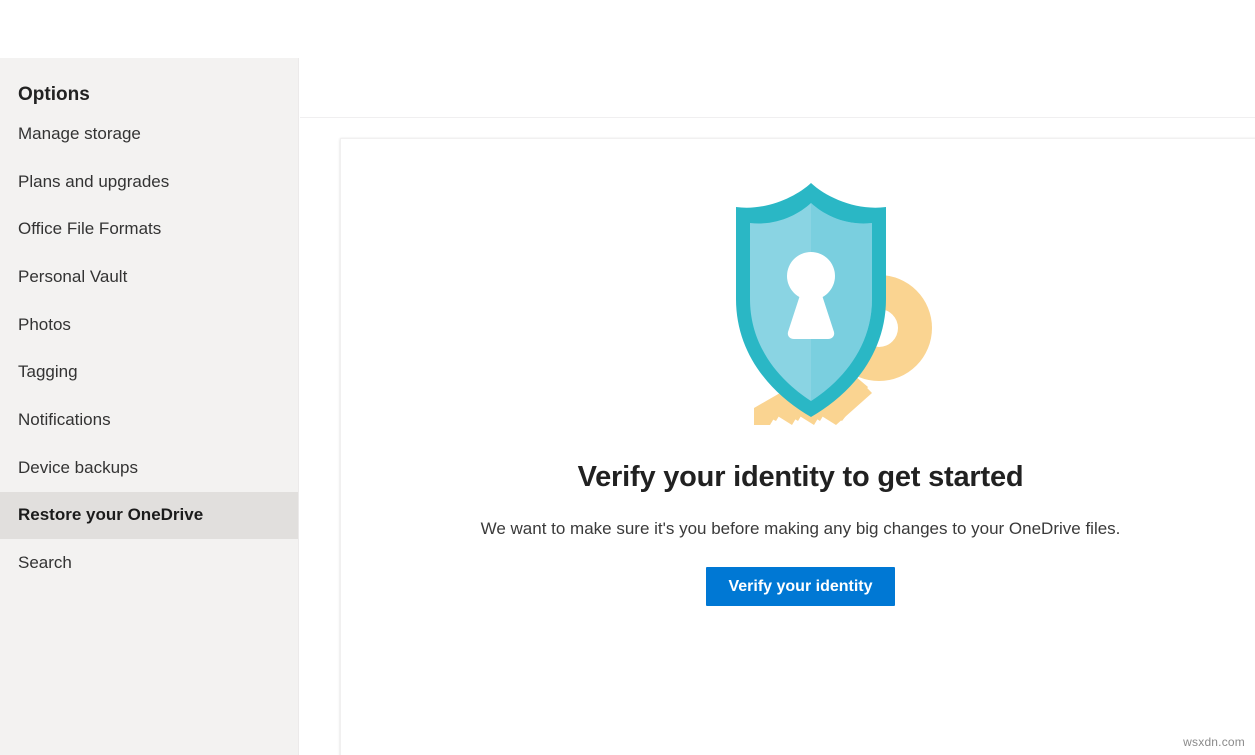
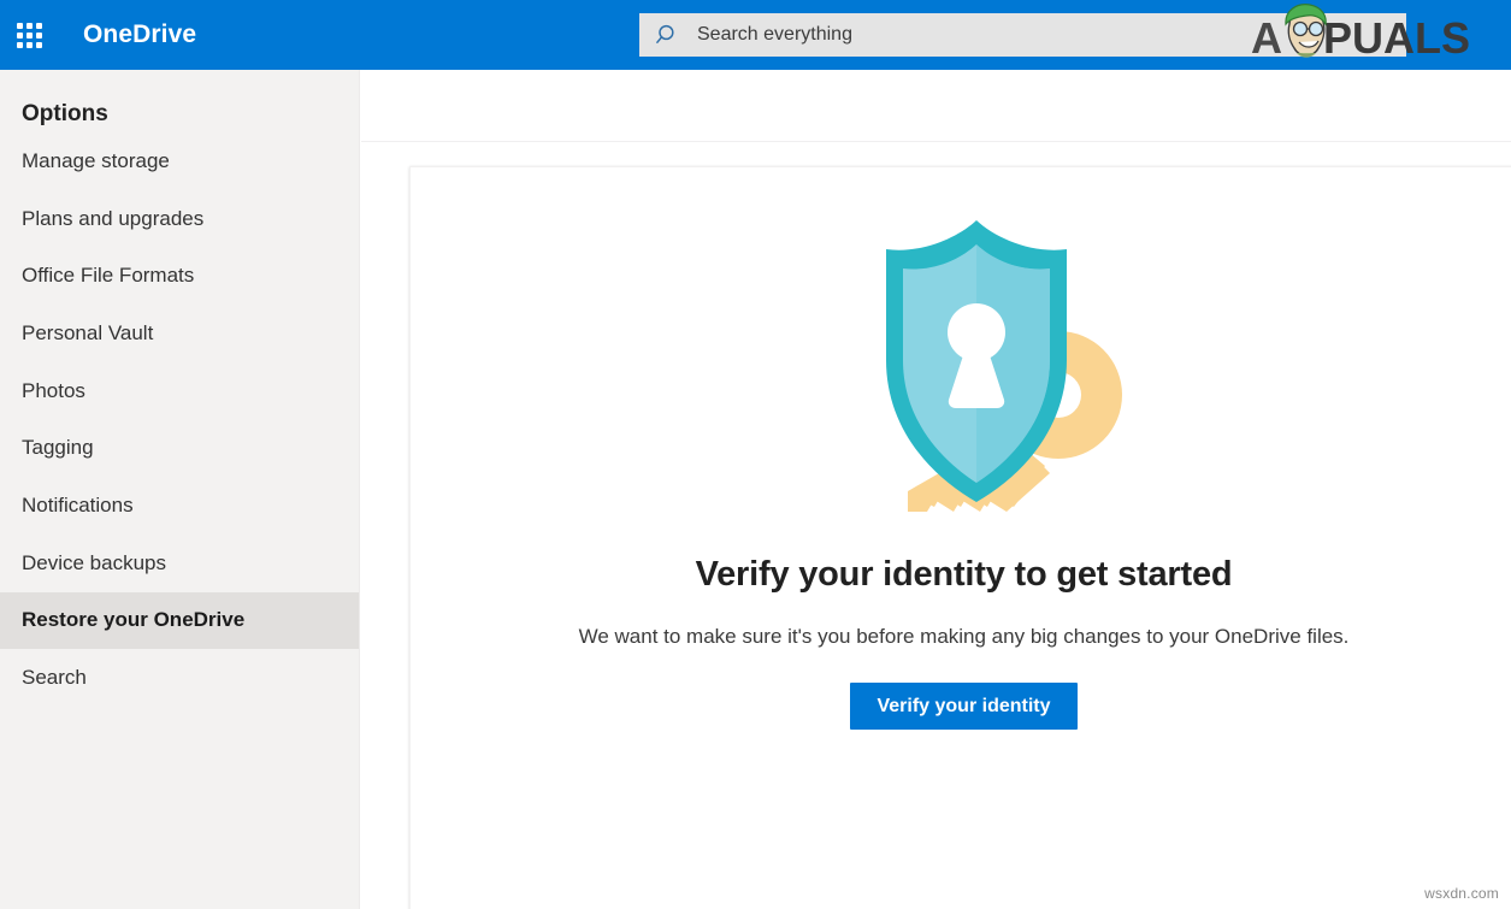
+ OneDrive
+ Search everything
+ A
+ PUALS
  Options
  Manage storage
  Plans and upgrades
  Office File Formats
  Personal Vault
  Photos
  Tagging
  Notifications
  Device backups
  Restore your OneDrive
  Search
  Verify your identity to get started
  We want to make sure it's you before making any big changes to your OneDrive files.
  Verify your identity
  wsxdn.com
